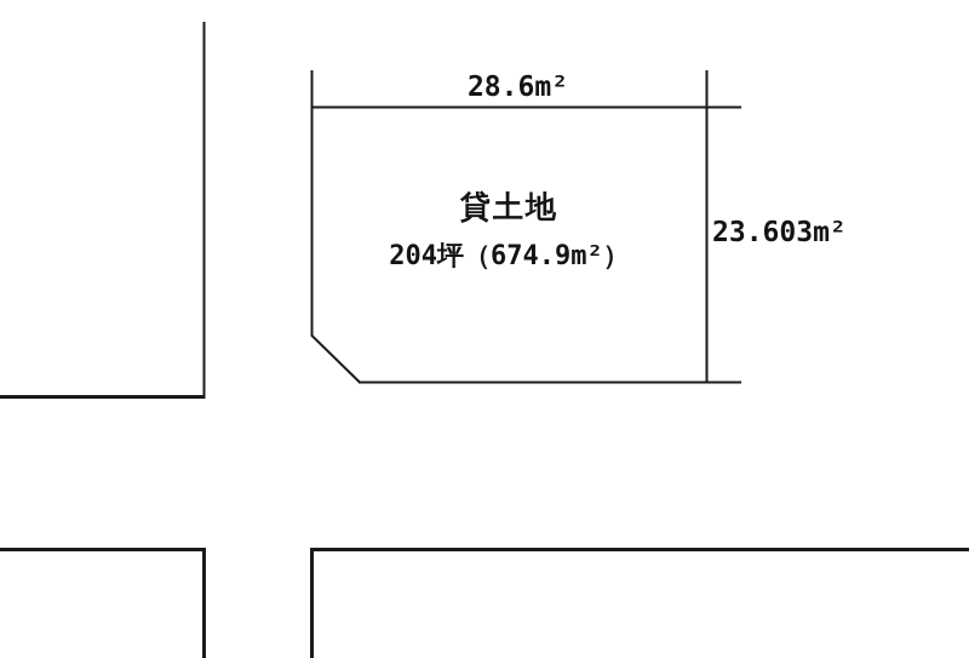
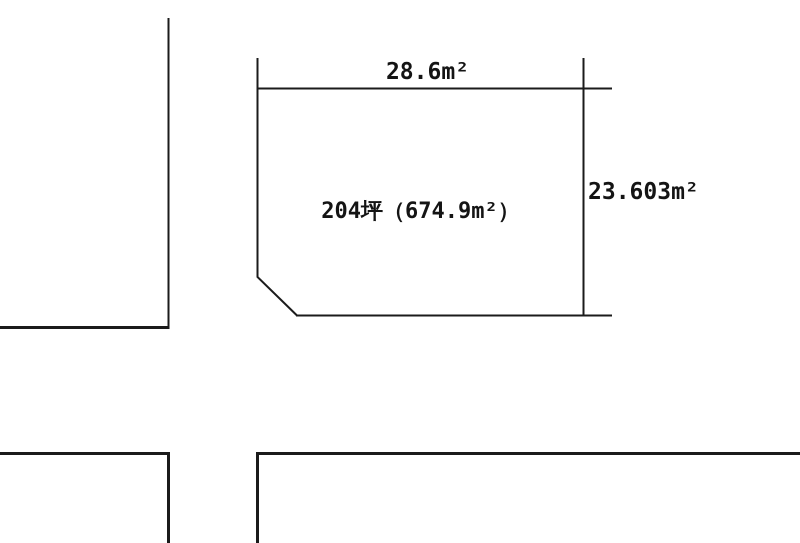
  28.6m²
  23.603m²
- 貸土地
  204坪（674.9m²）
